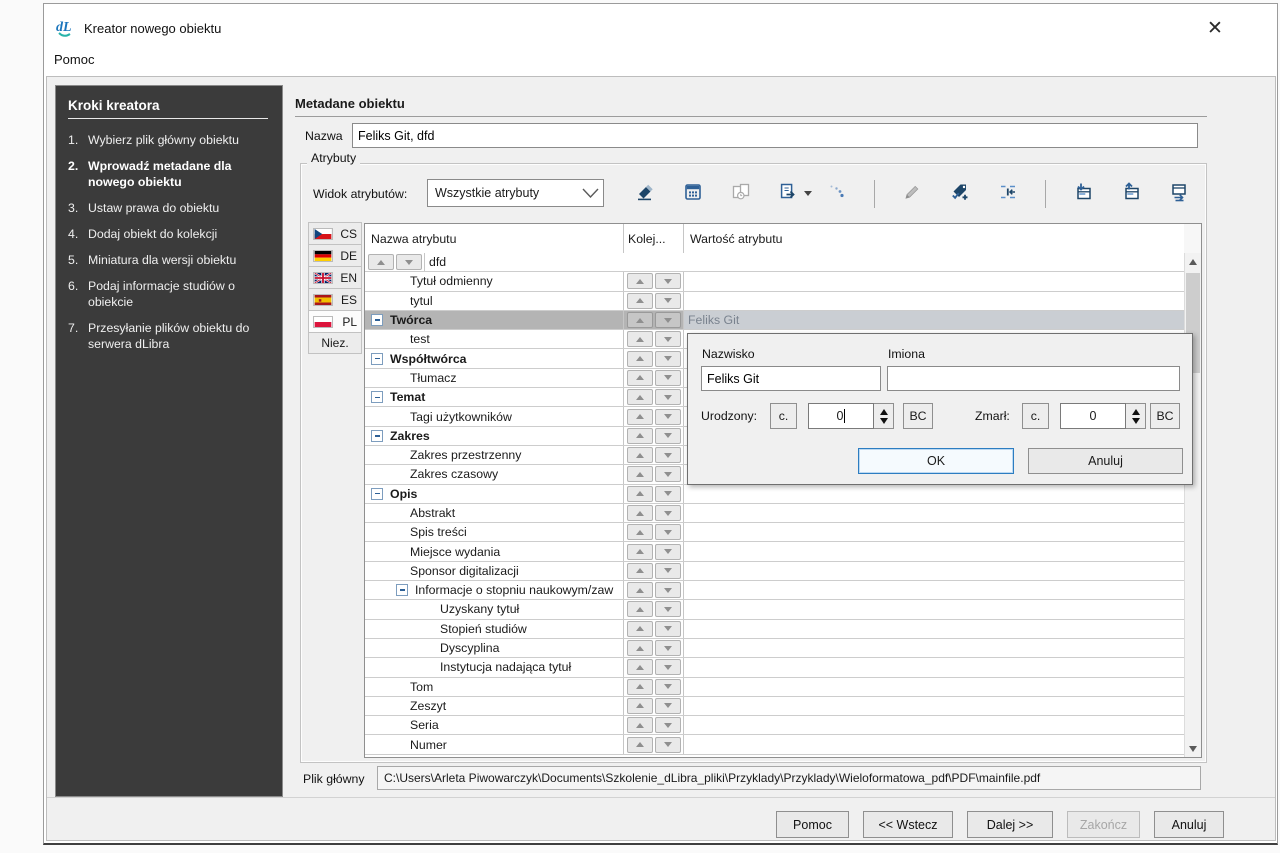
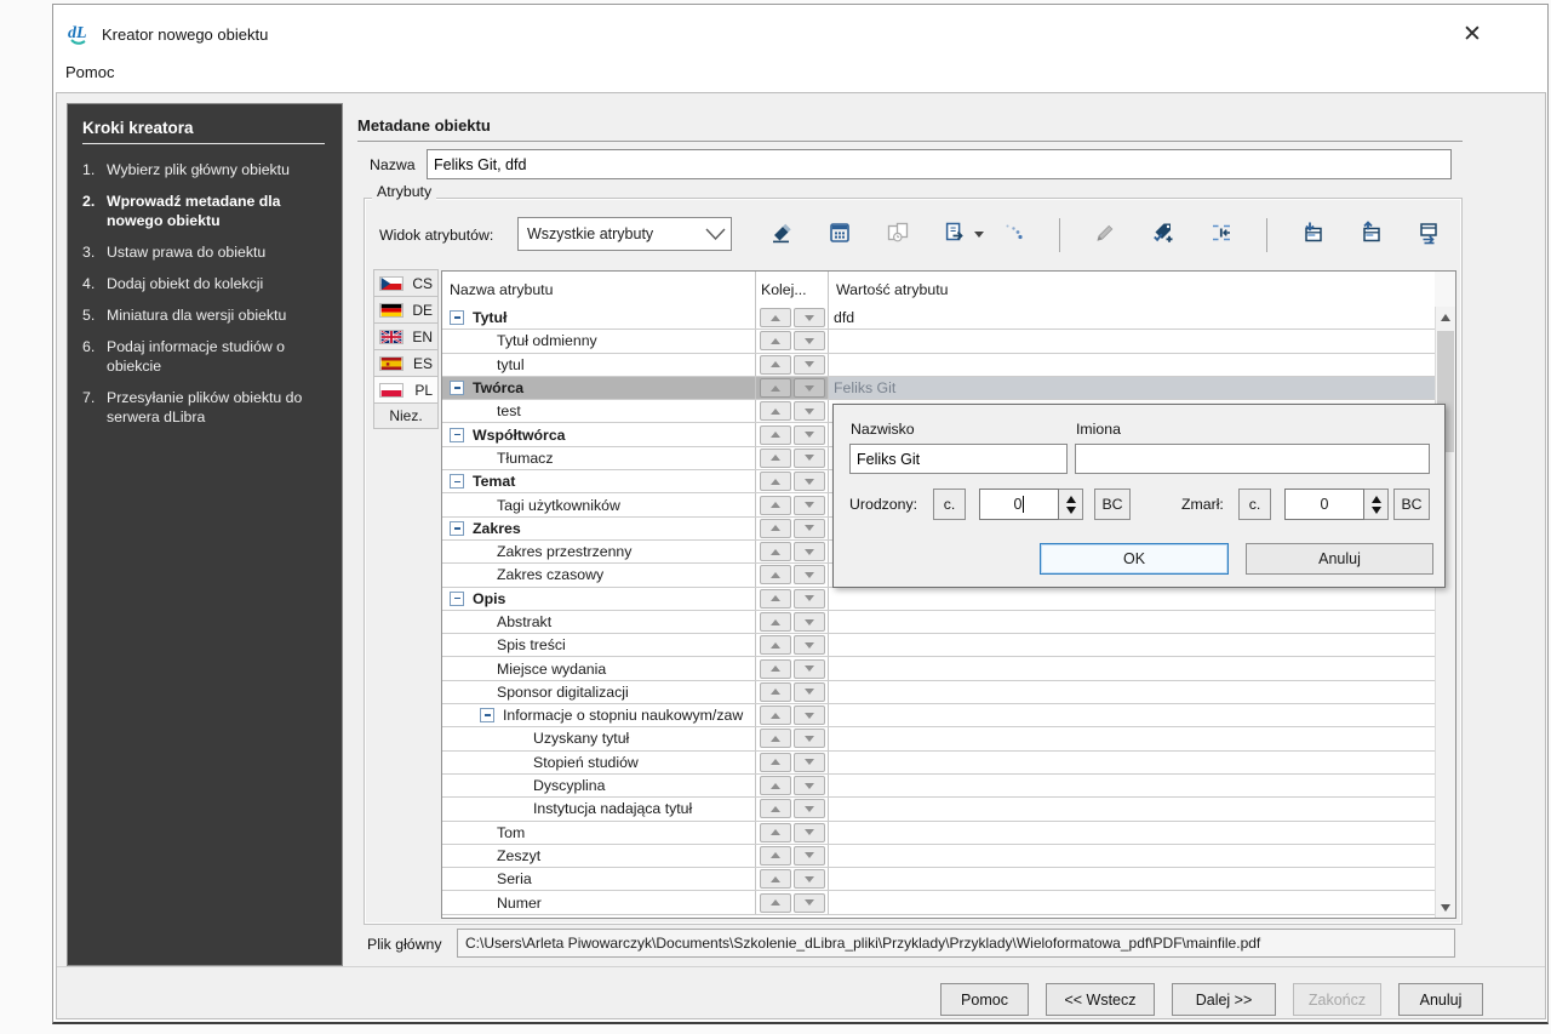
  dL
  Kreator nowego obiektu
  ✕
  Pomoc
  Kroki kreatora
  1.
  Wybierz plik główny obiektu
  2.
  Wprowadź metadane dla nowego obiektu
  3.
  Ustaw prawa do obiektu
  4.
  Dodaj obiekt do kolekcji
  5.
  Miniatura dla wersji obiektu
  6.
  Podaj informacje studiów o obiekcie
  7.
  Przesyłanie plików obiektu do serwera dLibra
  Metadane obiektu
  Nazwa
  Feliks Git, dfd
  Atrybuty
  Widok atrybutów:
  Wszystkie atrybuty
  CS
  DE
  EN
  ES
  PL
  Niez.
  Nazwa atrybutu
  Kolej...
  Wartość atrybutu
+ Tytuł
  dfd
  Tytuł odmienny
  tytul
  Twórca
  Feliks Git
  test
  Współtwórca
  Tłumacz
  Temat
  Tagi użytkowników
  Zakres
  Zakres przestrzenny
  Zakres czasowy
  Opis
  Abstrakt
  Spis treści
  Miejsce wydania
  Sponsor digitalizacji
  Informacje o stopniu naukowym/zaw
  Uzyskany tytuł
  Stopień studiów
  Dyscyplina
  Instytucja nadająca tytuł
  Tom
  Zeszyt
  Seria
  Numer
  Plik główny
  C:\Users\Arleta Piwowarczyk\Documents\Szkolenie_dLibra_pliki\Przyklady\Przyklady\Wieloformatowa_pdf\PDF\mainfile.pdf
  Pomoc
  << Wstecz
  Dalej >>
  Zakończ
  Anuluj
  Nazwisko
  Imiona
  Feliks Git
  Urodzony:
  c.
  0
  BC
  Zmarł:
  c.
  0
  BC
  OK
  Anuluj
